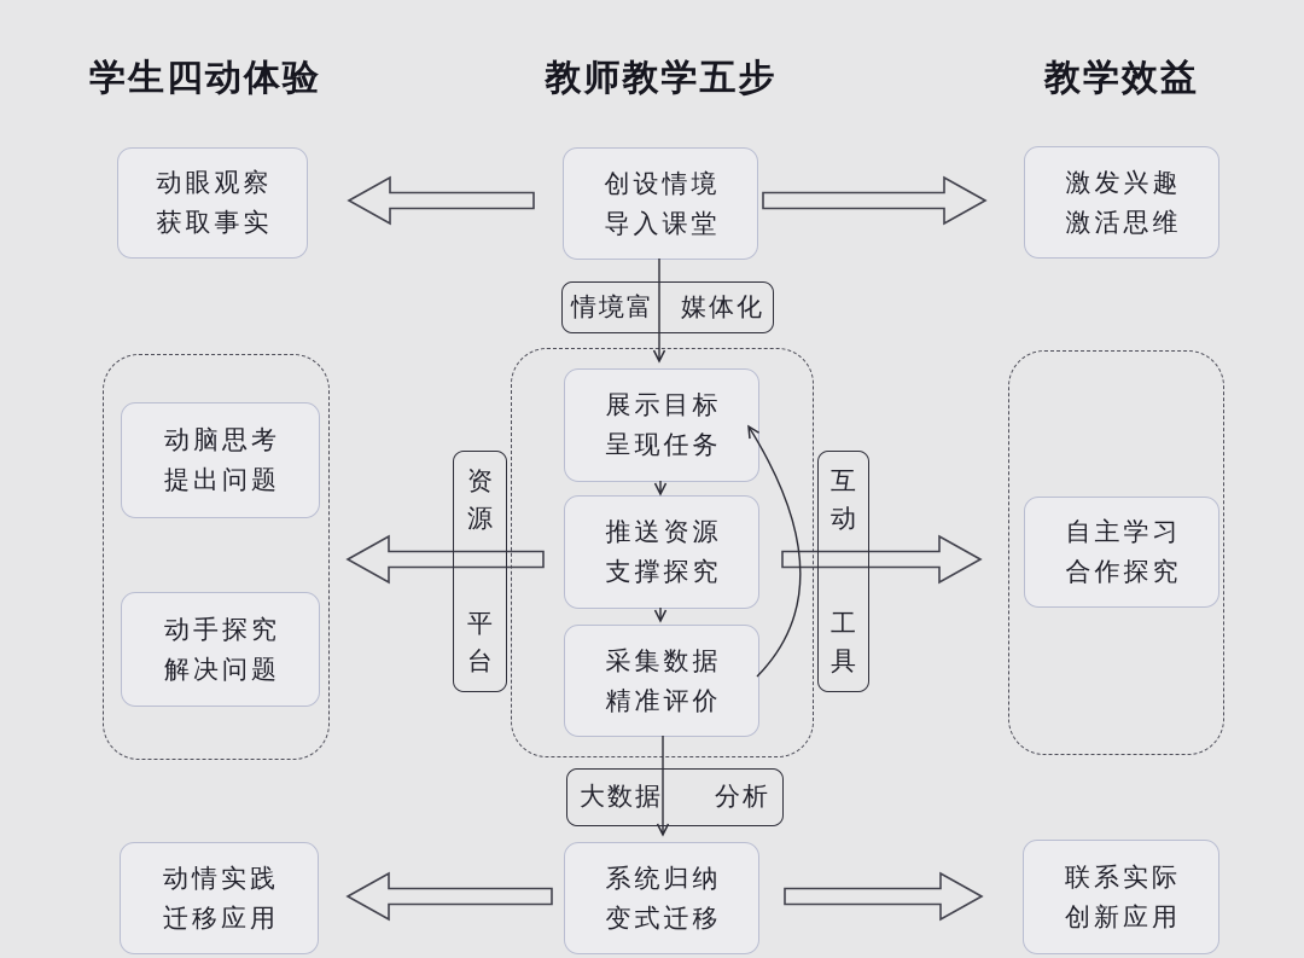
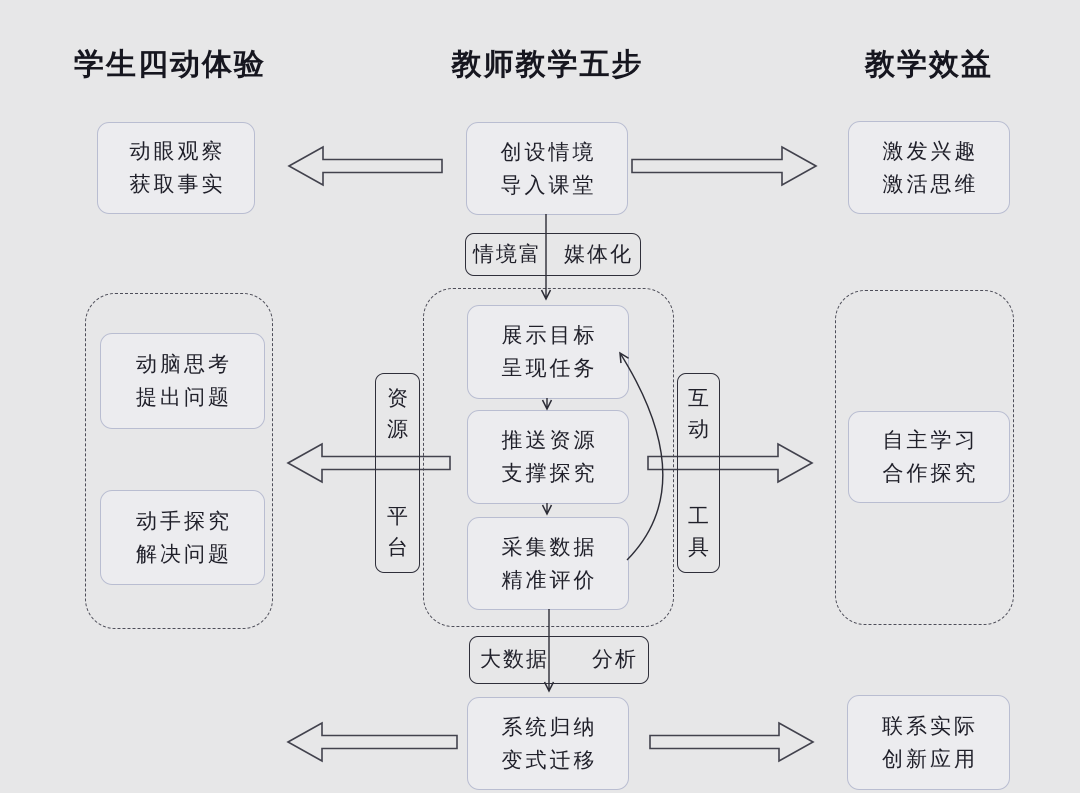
  学生四动体验
  教师教学五步
  教学效益
  动眼观察
  获取事实
  动脑思考
  提出问题
  动手探究
  解决问题
- 动情实践
- 迁移应用
  创设情境
  导入课堂
  展示目标
  呈现任务
  推送资源
  支撑探究
  采集数据
  精准评价
  系统归纳
  变式迁移
  激发兴趣
  激活思维
  自主学习
  合作探究
  联系实际
  创新应用
  情境富
  媒体化
  大数据
  分析
  资源
  平台
  互动
  工具
